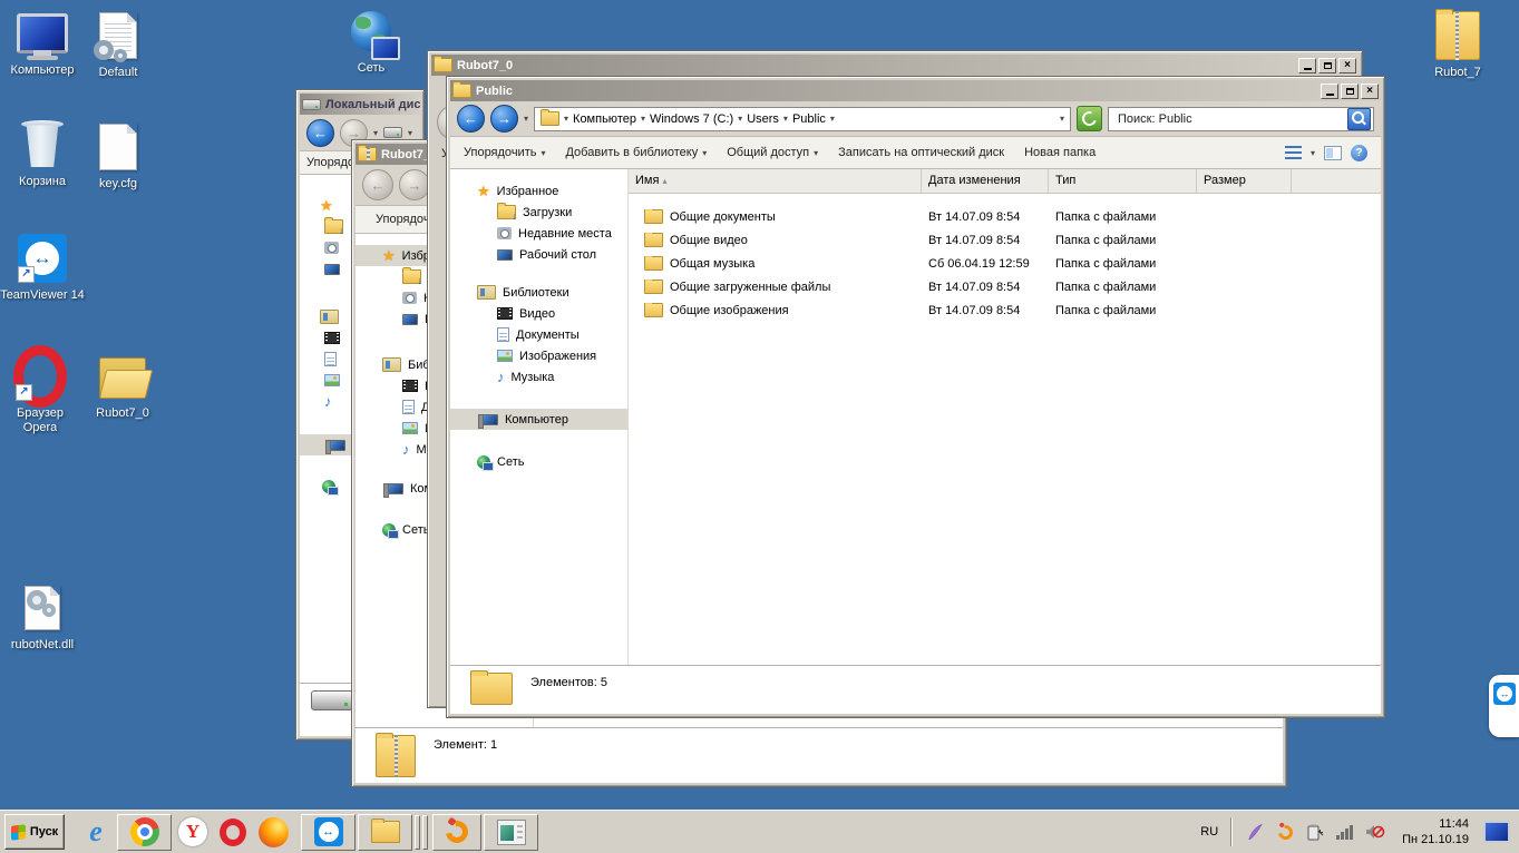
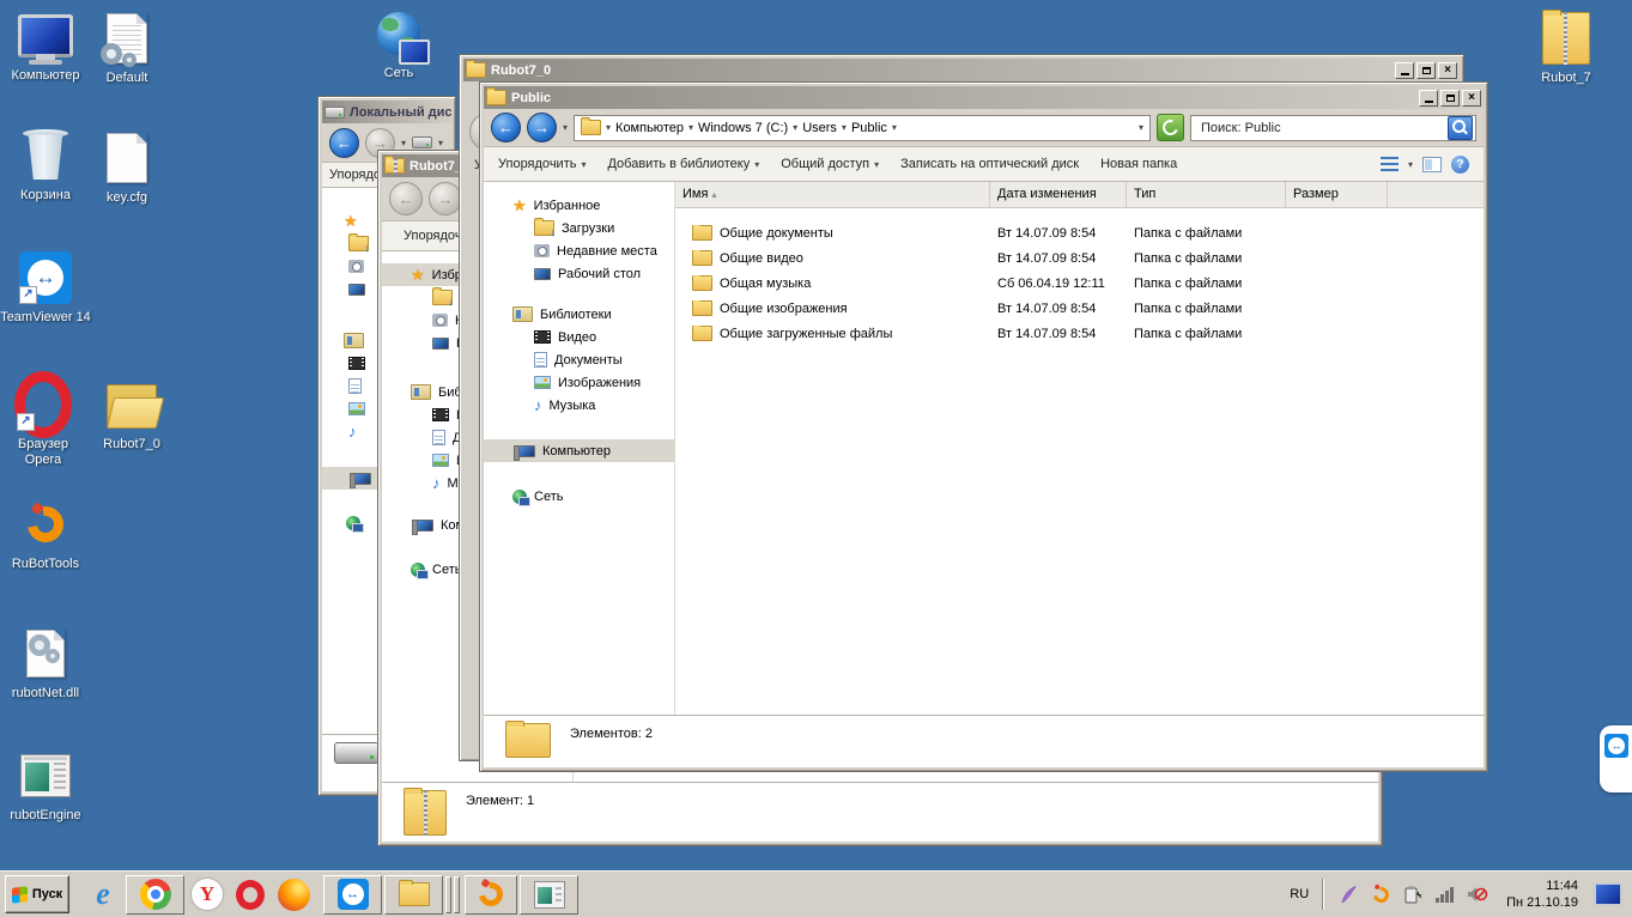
  Компьютер
  Default
  Сеть
  Rubot_7
  Корзина
  key.cfg
  ↔
  ↗
  TeamViewer 14
  ↗
  Браузер Opera
  Rubot7_0
+ RuBotTools
  rubotNet.dll
+ rubotEngine
  Локальный дис
  ←
  →
  ▾
  ▾
  ★
  ↓
  ♪
  Rubot7
  ←
  →
  ★
  ↓
  ♪
  Сет
  Элемент: 1
  Rubot7_0
  ×
  Public
  ×
  ←
  →
  ▾
  ▾
  Компьютер
  ▾
  Windows 7 (C:)
  ▾
  Users
  ▾
  Public
  ▾
  ▾
  Поиск: Public
  Упорядочить
  ▾
  Добавить в библиотеку
  ▾
  Общий доступ
  ▾
  Записать на оптический диск
  Новая папка
  ▾
  ?
  ★
  Избранное
  ↓
  Загрузки
  Недавние места
  Рабочий стол
  Библиотеки
  Видео
  Документы
  Изображения
  ♪
  Музыка
  Компьютер
  Сеть
  Имя ▴
  Дата изменения
  Тип
  Размер
  Общие документы
  Вт 14.07.09 8:54
  Папка с файлами
  Общие видео
  Вт 14.07.09 8:54
  Папка с файлами
  Общая музыка
- Сб 06.04.19 12:59
+ Сб 06.04.19 12:11
  Папка с файлами
- Общие загруженные файлы
+ Общие изображения
  Вт 14.07.09 8:54
  Папка с файлами
- Общие изображения
+ Общие загруженные файлы
  Вт 14.07.09 8:54
  Папка с файлами
- Элементов: 5
+ Элементов: 2
  ↔
  Пуск
  e
  Y
  ↔
  RU
  11:44
  Пн 21.10.19
